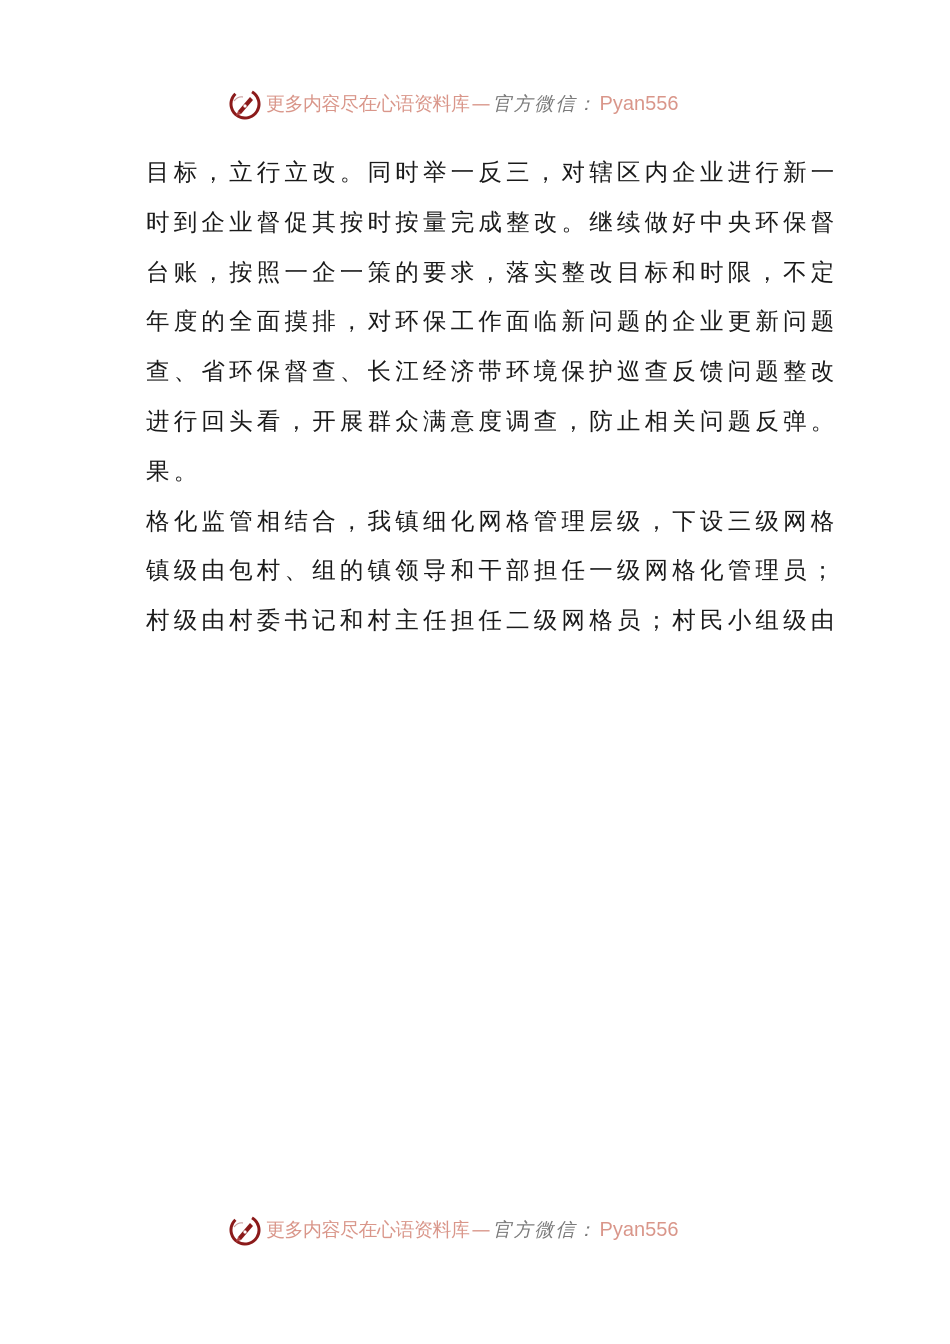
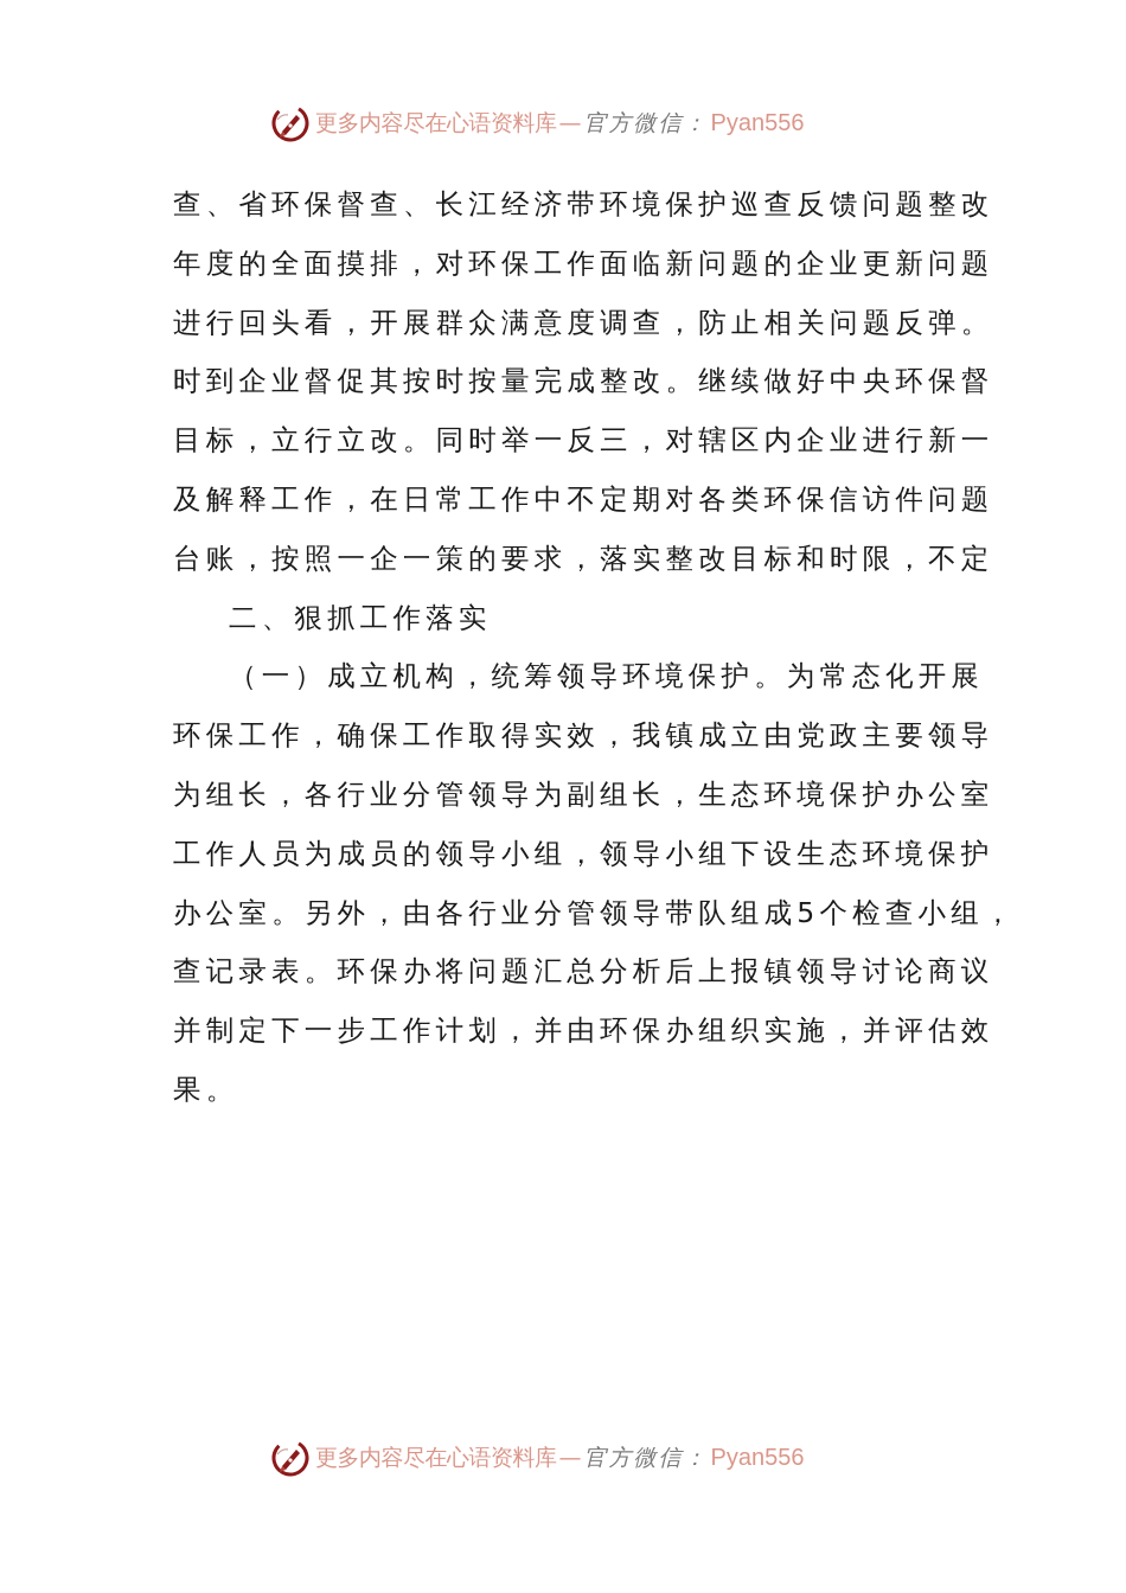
  更多内容尽在心语资料库
  —
  官方微信：
  Pyan556
- 目标，立行立改。同时举一反三，对辖区内企业进行新一
+ 查、省环保督查、长江经济带环境保护巡查反馈问题整改
- 时到企业督促其按时按量完成整改。继续做好中央环保督
+ 年度的全面摸排，对环保工作面临新问题的企业更新问题
- 台账，按照一企一策的要求，落实整改目标和时限，不定
+ 进行回头看，开展群众满意度调查，防止相关问题反弹。
- 年度的全面摸排，对环保工作面临新问题的企业更新问题
+ 时到企业督促其按时按量完成整改。继续做好中央环保督
- 查、省环保督查、长江经济带环境保护巡查反馈问题整改
+ 目标，立行立改。同时举一反三，对辖区内企业进行新一
+ 及解释工作，在日常工作中不定期对各类环保信访件问题
- 进行回头看，开展群众满意度调查，防止相关问题反弹。
+ 台账，按照一企一策的要求，落实整改目标和时限，不定
+ 二、狠抓工作落实
+ （一）成立机构，统筹领导环境保护。为常态化开展
+ 环保工作，确保工作取得实效，我镇成立由党政主要领导
+ 为组长，各行业分管领导为副组长，生态环境保护办公室
+ 工作人员为成员的领导小组，领导小组下设生态环境保护
+ 办公室。另外，由各行业分管领导带队组成5个检查小组，
+ 查记录表。环保办将问题汇总分析后上报镇领导讨论商议
+ 并制定下一步工作计划，并由环保办组织实施，并评估效
  果。
- 格化监管相结合，我镇细化网格管理层级，下设三级网格
- 镇级由包村、组的镇领导和干部担任一级网格化管理员；
- 村级由村委书记和村主任担任二级网格员；村民小组级由
  更多内容尽在心语资料库
  —
  官方微信：
  Pyan556
